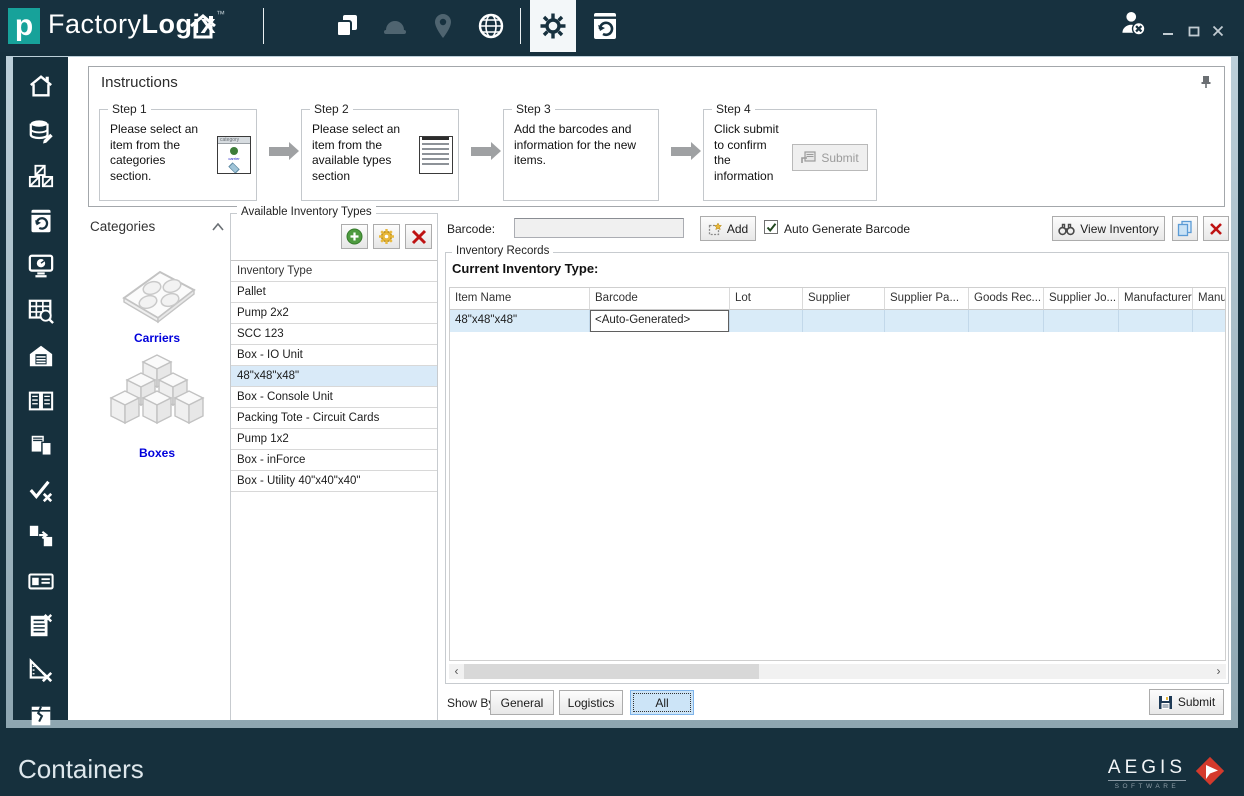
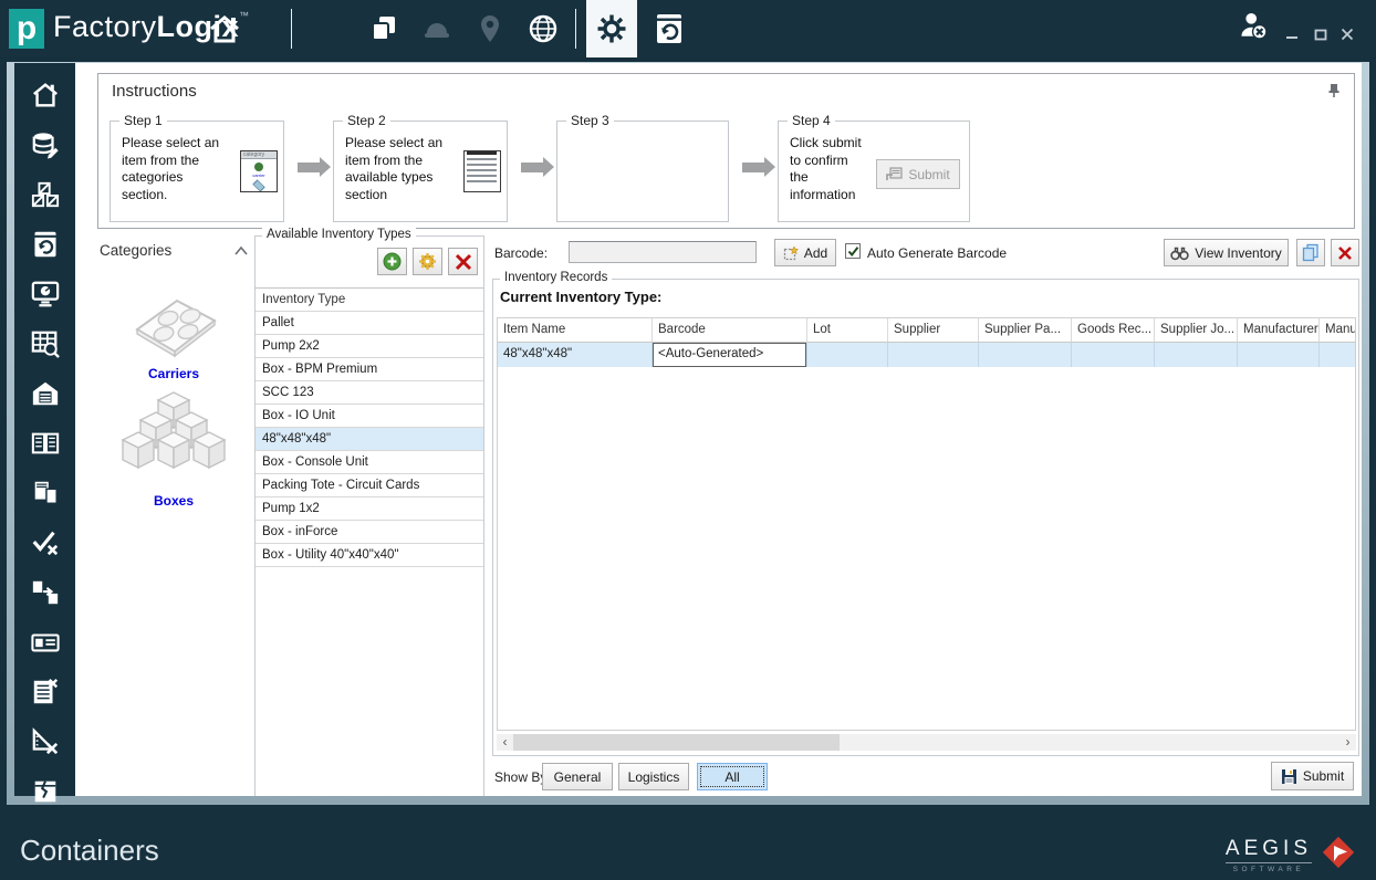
  p
  FactoryLogix™
  Instructions
  Step 1
  Please select an item from the categories section.
  Step 2
  Please select an item from the available types section
  Step 3
- Add the barcodes and information for the new items.
  Step 4
  Click submit to confirm the information
  Submit
  Categories
  Carriers
  Boxes
  Available Inventory Types
  Inventory Type
  Pallet
  Pump 2x2
+ Box - BPM Premium
  SCC 123
  Box - IO Unit
  48"x48"x48"
  Box - Console Unit
  Packing Tote - Circuit Cards
  Pump 1x2
  Box - inForce
  Box - Utility 40"x40"x40"
  Barcode:
  Add
  Auto Generate Barcode
  View Inventory
  Inventory Records
  Current Inventory Type:
  Item Name
  Barcode
  Lot
  Supplier
  Supplier Pa...
  Goods Rec...
  Supplier Jo...
  Manufacturer
  48"x48"x48"
  <Auto-Generated>
  ‹
  ›
  Show B
  General
  Logistics
  All
  Submit
  Containers
  AEGIS
